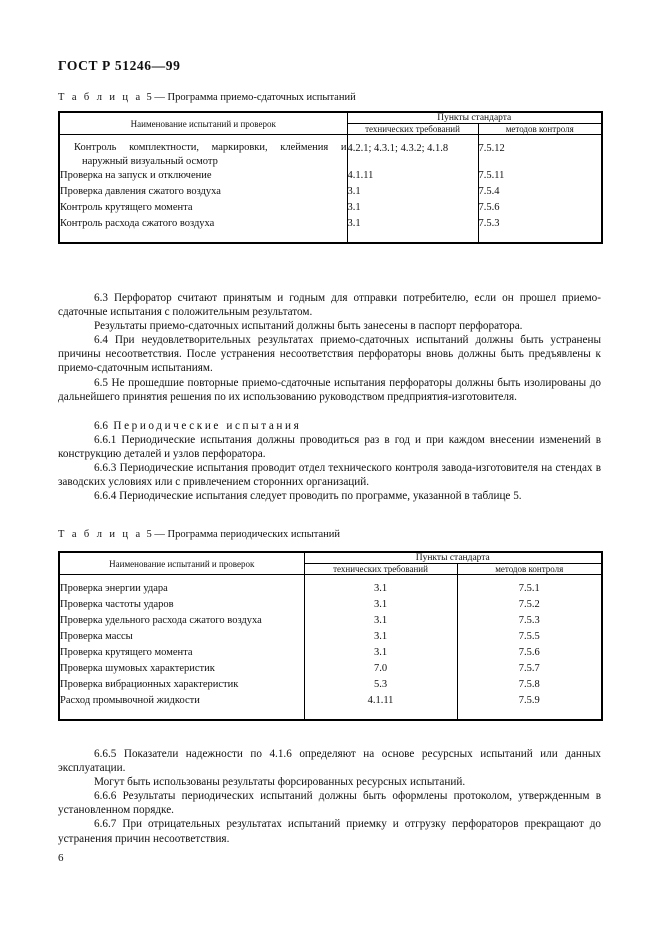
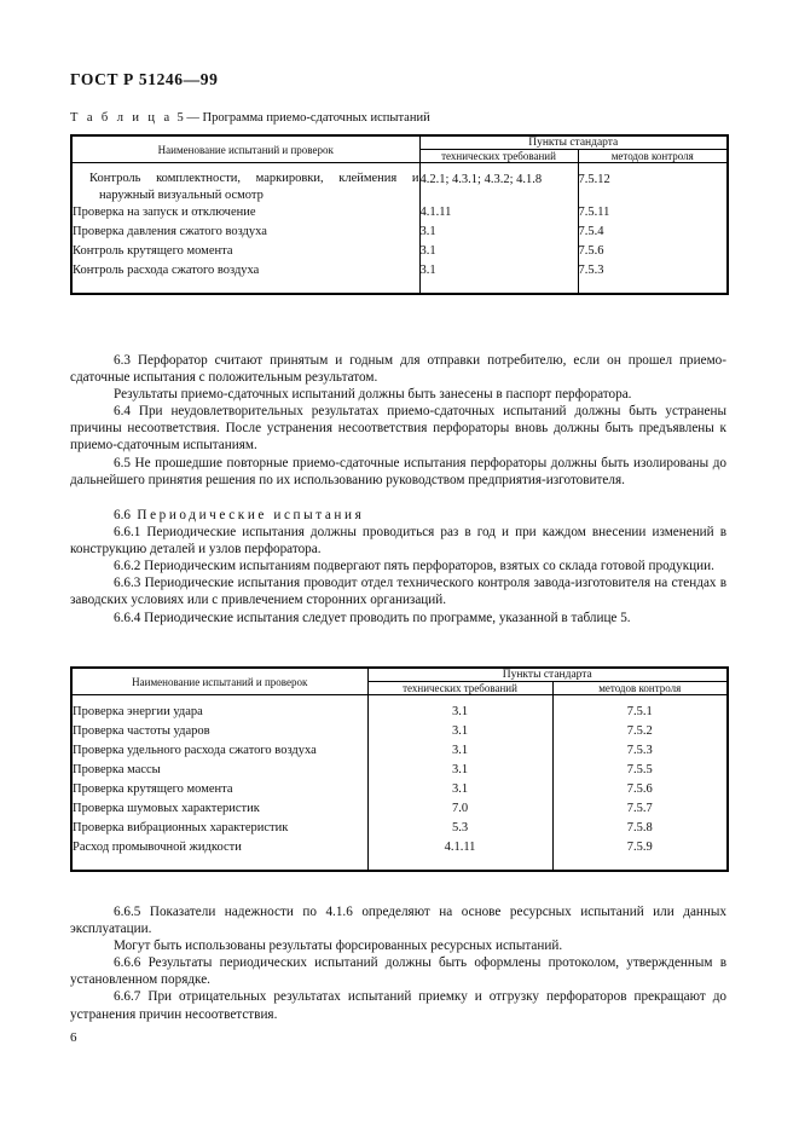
  ГОСТ Р 51246—99
  Т а б л и ц а 5 — Программа приемо-сдаточных испытаний
  Наименование испытаний и проверок	Пункты стандарта
  технических требований	методов контроля
  Контроль комплектности, маркировки, клеймения и наружный визуальный осмотр	4.2.1; 4.3.1; 4.3.2; 4.1.8	7.5.12
  Проверка на запуск и отключение	4.1.11	7.5.11
  Проверка давления сжатого воздуха	3.1	7.5.4
  Контроль крутящего момента	3.1	7.5.6
  Контроль расхода сжатого воздуха	3.1	7.5.3
  6.3 Перфоратор считают принятым и годным для отправки потребителю, если он прошел приемо-сдаточные испытания с положительным результатом.
  Результаты приемо-сдаточных испытаний должны быть занесены в паспорт перфоратора.
  6.4 При неудовлетворительных результатах приемо-сдаточных испытаний должны быть устранены причины несоответствия. После устранения несоответствия перфораторы вновь должны быть предъявлены к приемо-сдаточным испытаниям.
  6.5 Не прошедшие повторные приемо-сдаточные испытания перфораторы должны быть изолированы до дальнейшего принятия решения по их использованию руководством предприятия-изготовителя.
  6.6 Периодические испытания
  6.6.1 Периодические испытания должны проводиться раз в год и при каждом внесении изменений в конструкцию деталей и узлов перфоратора.
+ 6.6.2 Периодическим испытаниям подвергают пять перфораторов, взятых со склада готовой продукции.
  6.6.3 Периодические испытания проводит отдел технического контроля завода-изготовителя на стендах в заводских условиях или с привлечением сторонних организаций.
  6.6.4 Периодические испытания следует проводить по программе, указанной в таблице 5.
- Т а б л и ц а 5 — Программа периодических испытаний
  Наименование испытаний и проверок	Пункты стандарта
  технических требований	методов контроля
  Проверка энергии удара	3.1	7.5.1
  Проверка частоты ударов	3.1	7.5.2
  Проверка удельного расхода сжатого воздуха	3.1	7.5.3
  Проверка массы	3.1	7.5.5
  Проверка крутящего момента	3.1	7.5.6
  Проверка шумовых характеристик	7.0	7.5.7
  Проверка вибрационных характеристик	5.3	7.5.8
  Расход промывочной жидкости	4.1.11	7.5.9
  6.6.5 Показатели надежности по 4.1.6 определяют на основе ресурсных испытаний или данных эксплуатации.
  Могут быть использованы результаты форсированных ресурсных испытаний.
  6.6.6 Результаты периодических испытаний должны быть оформлены протоколом, утвержденным в установленном порядке.
  6.6.7 При отрицательных результатах испытаний приемку и отгрузку перфораторов прекращают до устранения причин несоответствия.
  6
